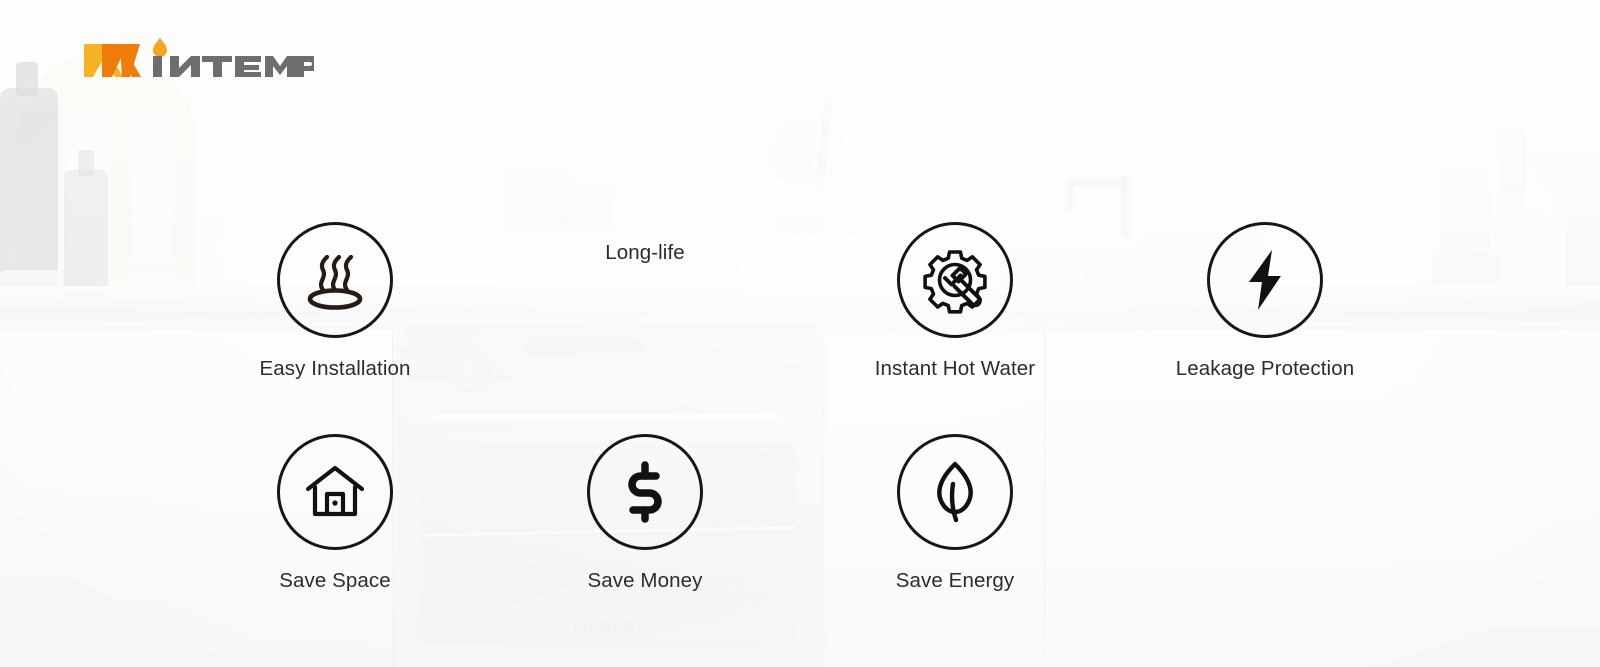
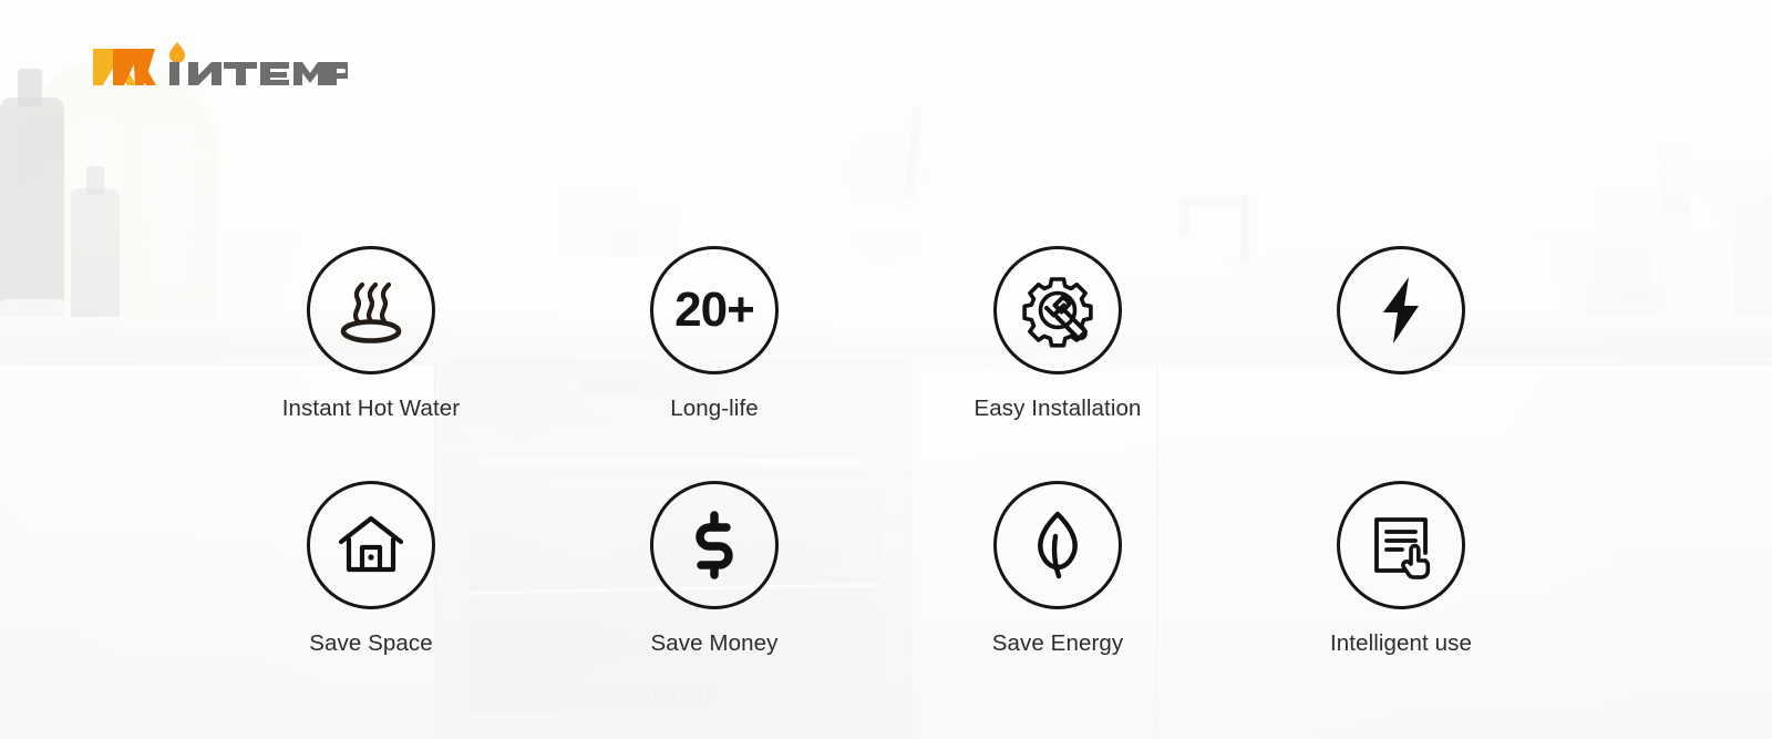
- Easy Installation
+ Instant Hot Water
+ 20+
  Long-life
- Instant Hot Water
+ Easy Installation
- Leakage Protection
  Save Space
  Save Money
  Save Energy
+ Intelligent use
